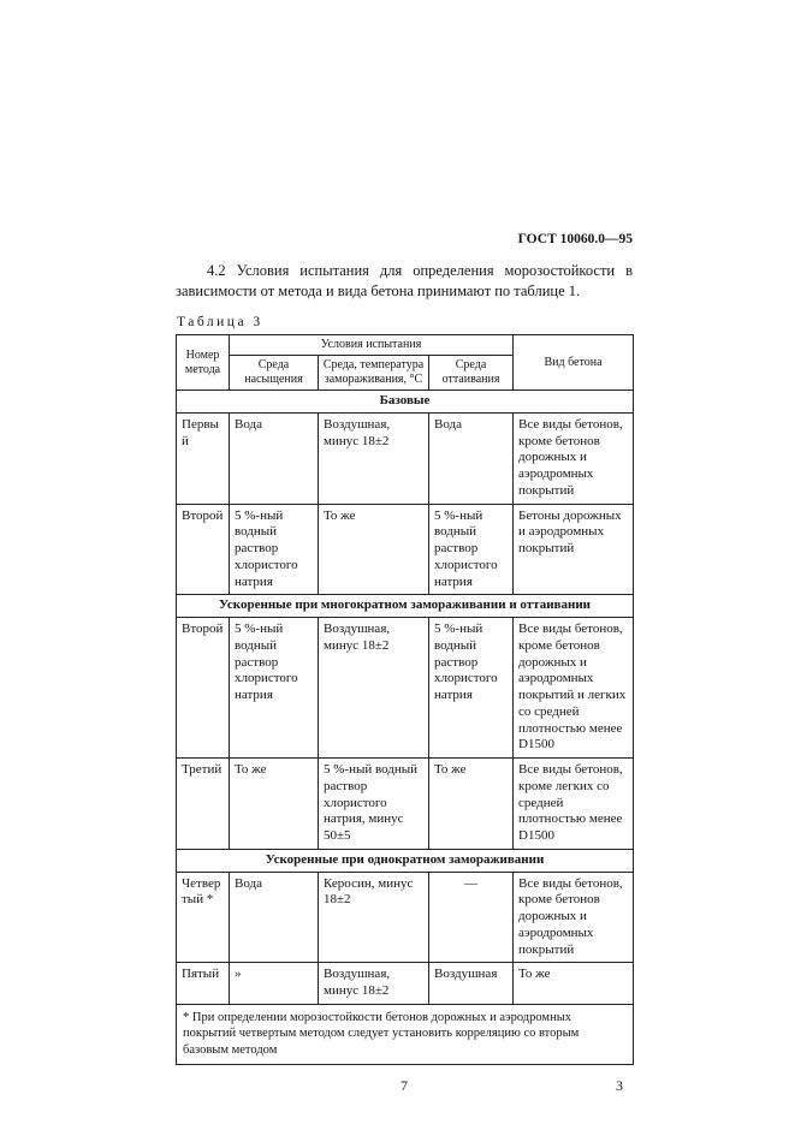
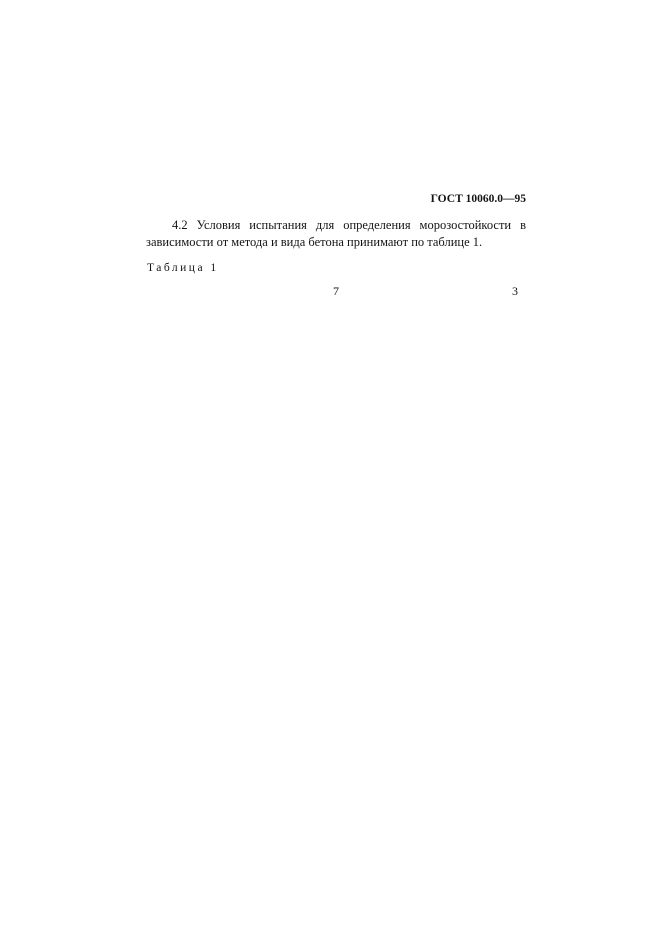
  ГОСТ 10060.0—95
  4.2 Условия испытания для определения морозостойкости в зависимости от метода и вида бетона принимают по таблице 1.
- Таблица 3
+ Таблица 1
- Номер метода	Условия испытания	Вид бетона
- Среда насыщения	Среда, температура замораживания, °С	Среда оттаивания
- Базовые
- Первый	Вода	Воздушная, минус 18±2	Вода	Все виды бетонов, кроме бетонов дорожных и аэродромных покрытий
- Второй	5 %-ный водный раствор хлористого натрия	То же	5 %-ный водный раствор хлористого натрия	Бетоны дорожных и аэродромных покрытий
- Ускоренные при многократном замораживании и оттаивании
- Второй	5 %-ный водный раствор хлористого натрия	Воздушная, минус 18±2	5 %-ный водный раствор хлористого натрия	Все виды бетонов, кроме бетонов дорожных и аэродромных покрытий и легких со средней плотностью менее D1500
- Третий	То же	5 %-ный водный раствор хлористого натрия, минус 50±5	То же	Все виды бетонов, кроме легких со средней плотностью менее D1500
- Ускоренные при однократном замораживании
- Четвертый *	Вода	Керосин, минус 18±2	—	Все виды бетонов, кроме бетонов дорожных и аэродромных покрытий
- Пятый	»	Воздушная, минус 18±2	Воздушная	То же
- * При определении морозостойкости бетонов дорожных и аэродромных покрытий четвертым методом следует установить корреляцию со вторым базовым методом
  7
  3
